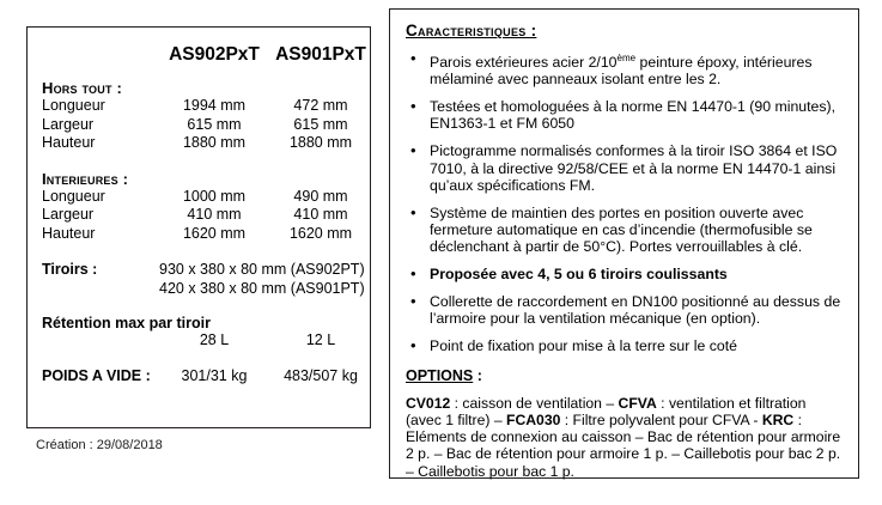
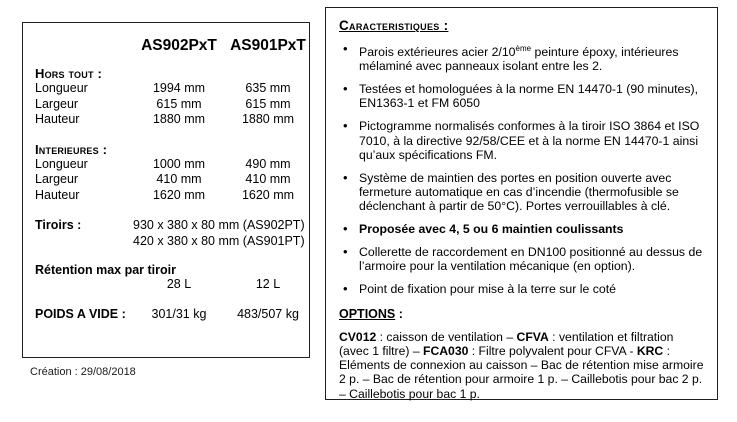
  AS902PxT
  AS901PxT
  Hors tout :
  Longueur
  1994 mm
- 472 mm
+ 635 mm
  Largeur
  615 mm
  615 mm
  Hauteur
  1880 mm
  1880 mm
  Interieures :
  Longueur
  1000 mm
  490 mm
  Largeur
  410 mm
  410 mm
  Hauteur
  1620 mm
  1620 mm
  Tiroirs :
  930 x 380 x 80 mm (AS902PT)
  420 x 380 x 80 mm (AS901PT)
  Rétention max par tiroir
  28 L
  12 L
  POIDS A VIDE :
  301/31 kg
  483/507 kg
  Création : 29/08/2018
  Caracteristiques :
  •
  Parois extérieures acier 2/10ème peinture époxy, intérieures mélaminé avec panneaux isolant entre les 2.
  •
  Testées et homologuées à la norme EN 14470-1 (90 minutes), EN1363-1 et FM 6050
  •
  Pictogramme normalisés conformes à la tiroir ISO 3864 et ISO 7010, à la directive 92/58/CEE et à la norme EN 14470-1 ainsi qu’aux spécifications FM.
  •
  Système de maintien des portes en position ouverte avec fermeture automatique en cas d’incendie (thermofusible se déclenchant à partir de 50°C). Portes verrouillables à clé.
  •
- Proposée avec 4, 5 ou 6 tiroirs coulissants
+ Proposée avec 4, 5 ou 6 maintien coulissants
  •
  Collerette de raccordement en DN100 positionné au dessus de l’armoire pour la ventilation mécanique (en option).
  •
  Point de fixation pour mise à la terre sur le coté
  OPTIONS :
- CV012 : caisson de ventilation – CFVA : ventilation et filtration (avec 1 filtre) – FCA030 : Filtre polyvalent pour CFVA - KRC : Eléments de connexion au caisson – Bac de rétention pour armoire 2 p. – Bac de rétention pour armoire 1 p. – Caillebotis pour bac 2 p. – Caillebotis pour bac 1 p.
+ CV012 : caisson de ventilation – CFVA : ventilation et filtration (avec 1 filtre) – FCA030 : Filtre polyvalent pour CFVA - KRC : Eléments de connexion au caisson – Bac de rétention mise armoire 2 p. – Bac de rétention pour armoire 1 p. – Caillebotis pour bac 2 p. – Caillebotis pour bac 1 p.
